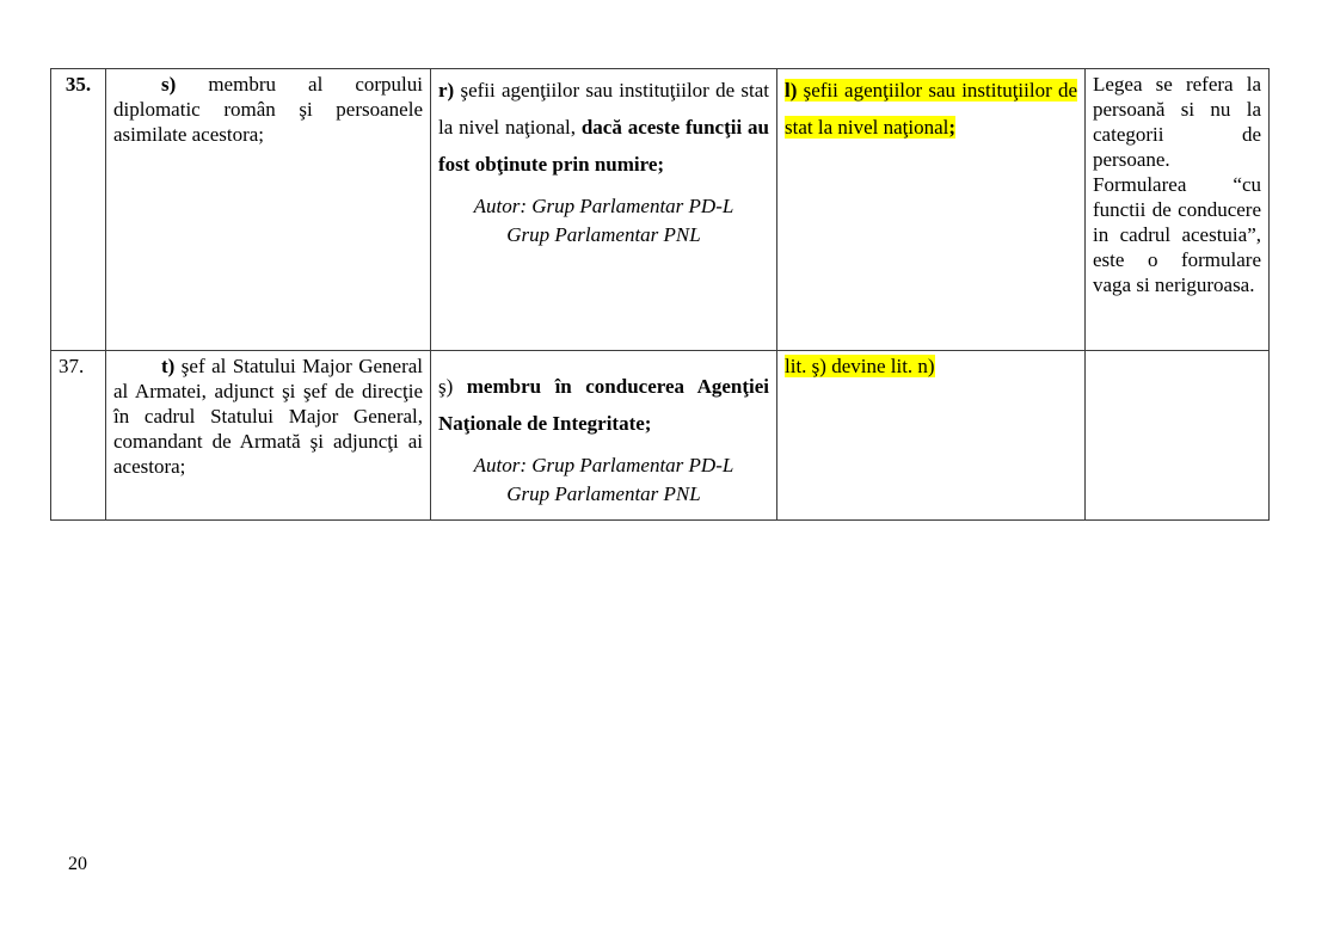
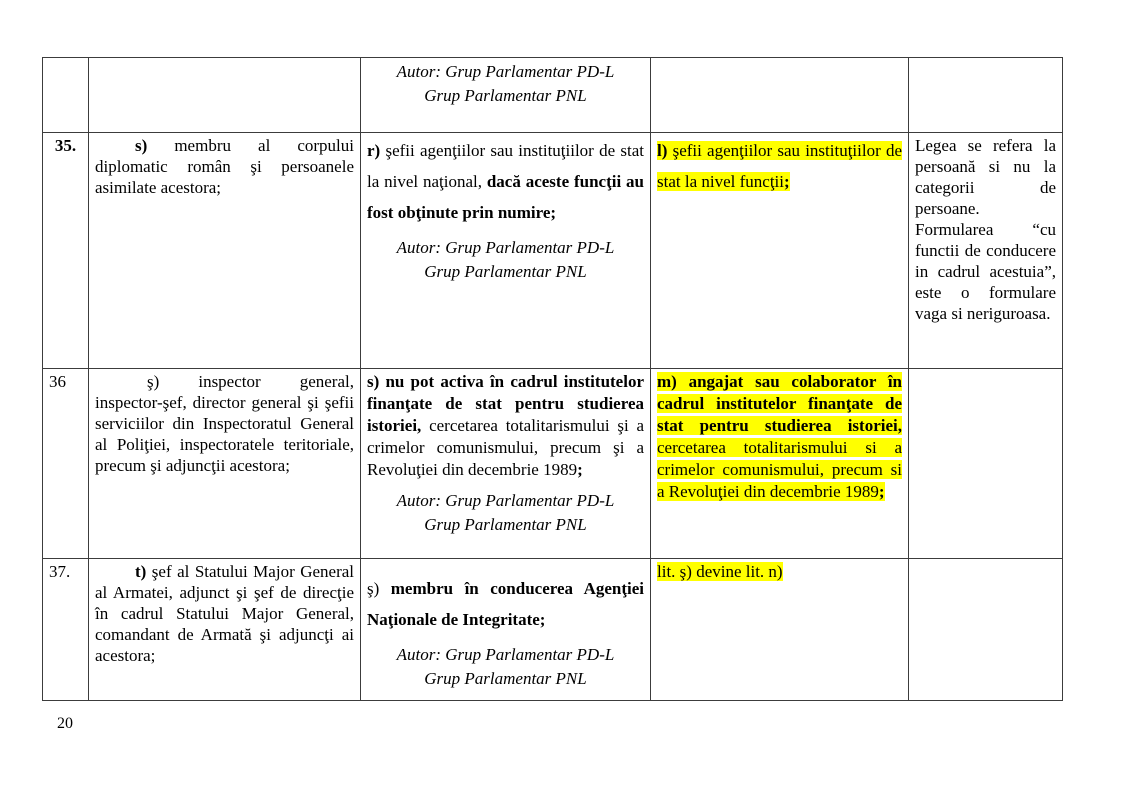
+ 		Autor: Grup Parlamentar PD-L Grup Parlamentar PNL
- 35.	s) membru al corpului diplomatic român şi persoanele asimilate acestora;	r) şefii agenţiilor sau instituţiilor de stat la nivel naţional, dacă aceste funcţii au fost obţinute prin numire; Autor: Grup Parlamentar PD-L Grup Parlamentar PNL	l) şefii agenţiilor sau instituţiilor de stat la nivel naţional;	Legea se refera la persoană si nu la categorii de persoane. Formularea “cu functii de conducere in cadrul acestuia”, este o formulare vaga si neriguroasa.
+ 35.	s) membru al corpului diplomatic român şi persoanele asimilate acestora;	r) şefii agenţiilor sau instituţiilor de stat la nivel naţional, dacă aceste funcţii au fost obţinute prin numire; Autor: Grup Parlamentar PD-L Grup Parlamentar PNL	l) şefii agenţiilor sau instituţiilor de stat la nivel funcţii;	Legea se refera la persoană si nu la categorii de persoane. Formularea “cu functii de conducere in cadrul acestuia”, este o formulare vaga si neriguroasa.
+ 36	ş) inspector general, inspector-şef, director general şi şefii serviciilor din Inspectoratul General al Poliţiei, inspectoratele teritoriale, precum şi adjuncţii acestora;	s) nu pot activa în cadrul institutelor finanţate de stat pentru studierea istoriei, cercetarea totalitarismului şi a crimelor comunismului, precum şi a Revoluţiei din decembrie 1989; Autor: Grup Parlamentar PD-L Grup Parlamentar PNL	m) angajat sau colaborator în cadrul institutelor finanţate de stat pentru studierea istoriei, cercetarea totalitarismului si a crimelor comunismului, precum si a Revoluţiei din decembrie 1989;
  37.	t) şef al Statului Major General al Armatei, adjunct şi şef de direcţie în cadrul Statului Major General, comandant de Armată şi adjuncţi ai acestora;	ş) membru în conducerea Agenţiei Naţionale de Integritate; Autor: Grup Parlamentar PD-L Grup Parlamentar PNL	lit. ş) devine lit. n)
  20
